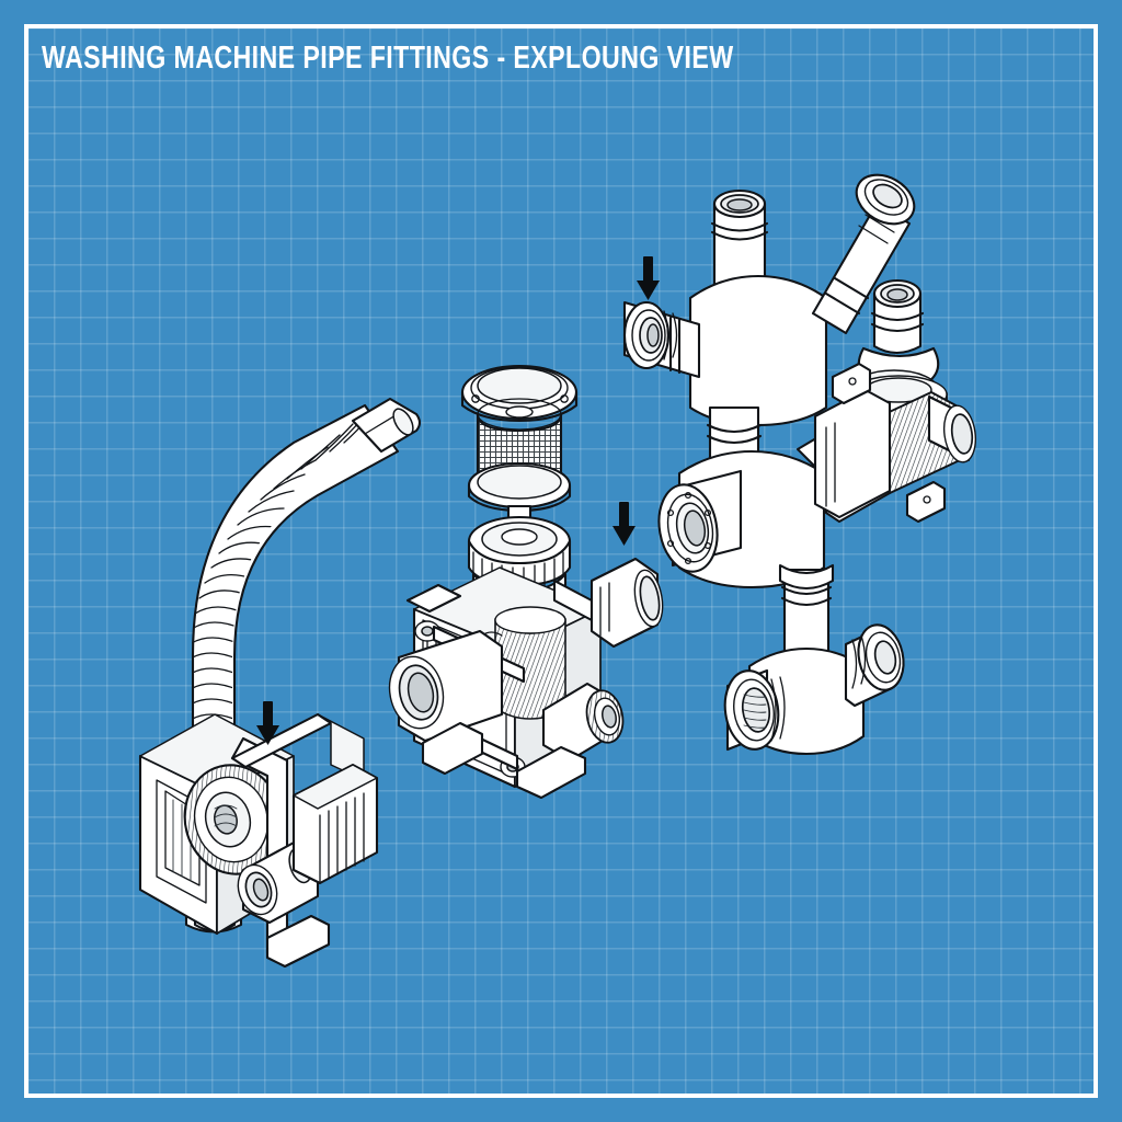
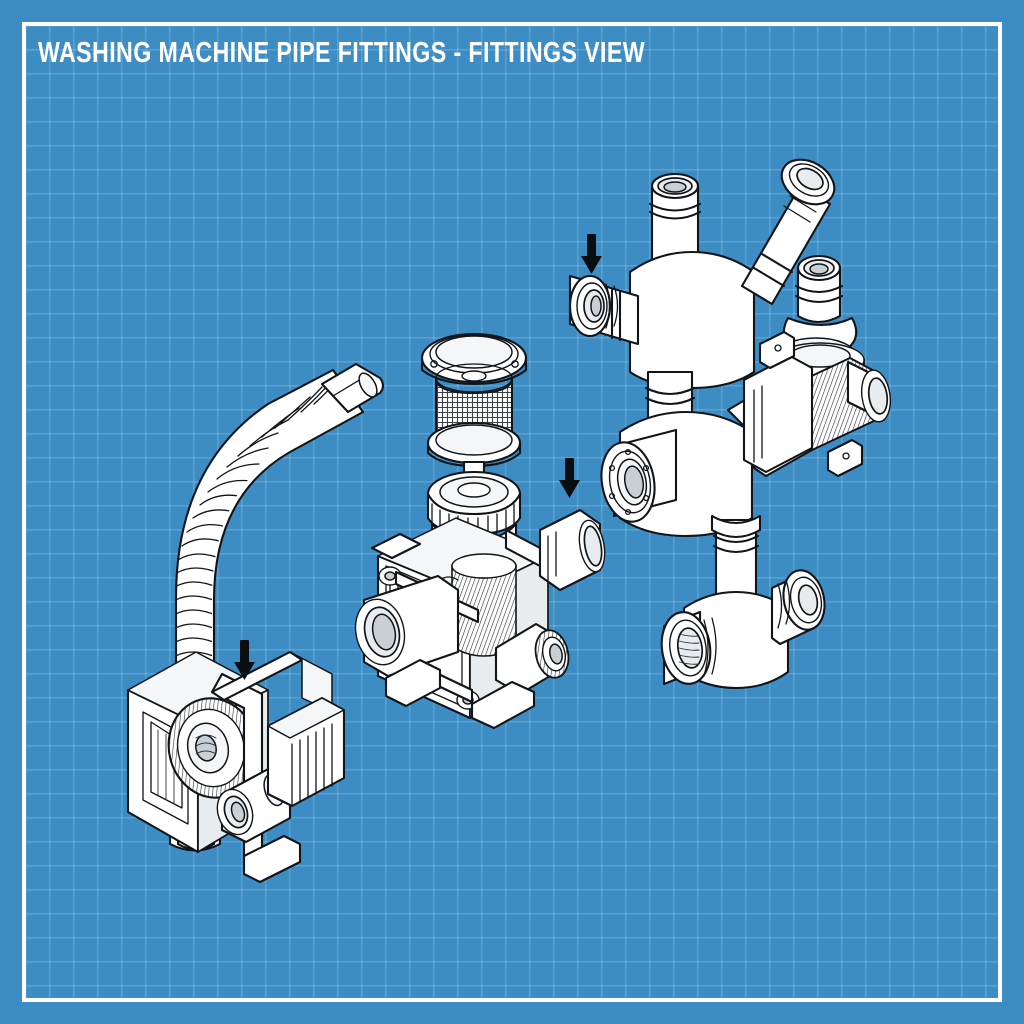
- WASHING MACHINE PIPE FITTINGS - EXPLOUNG VIEW
+ WASHING MACHINE PIPE FITTINGS - FITTINGS VIEW
